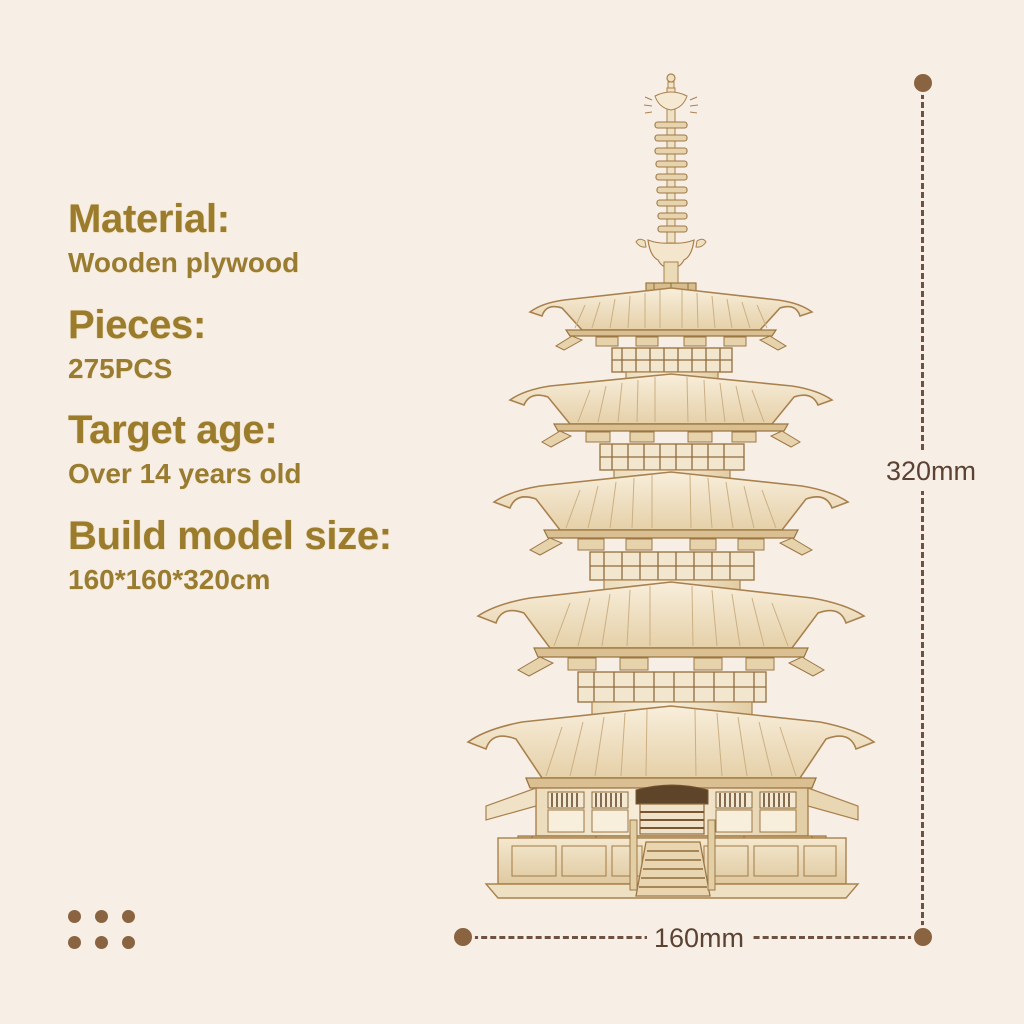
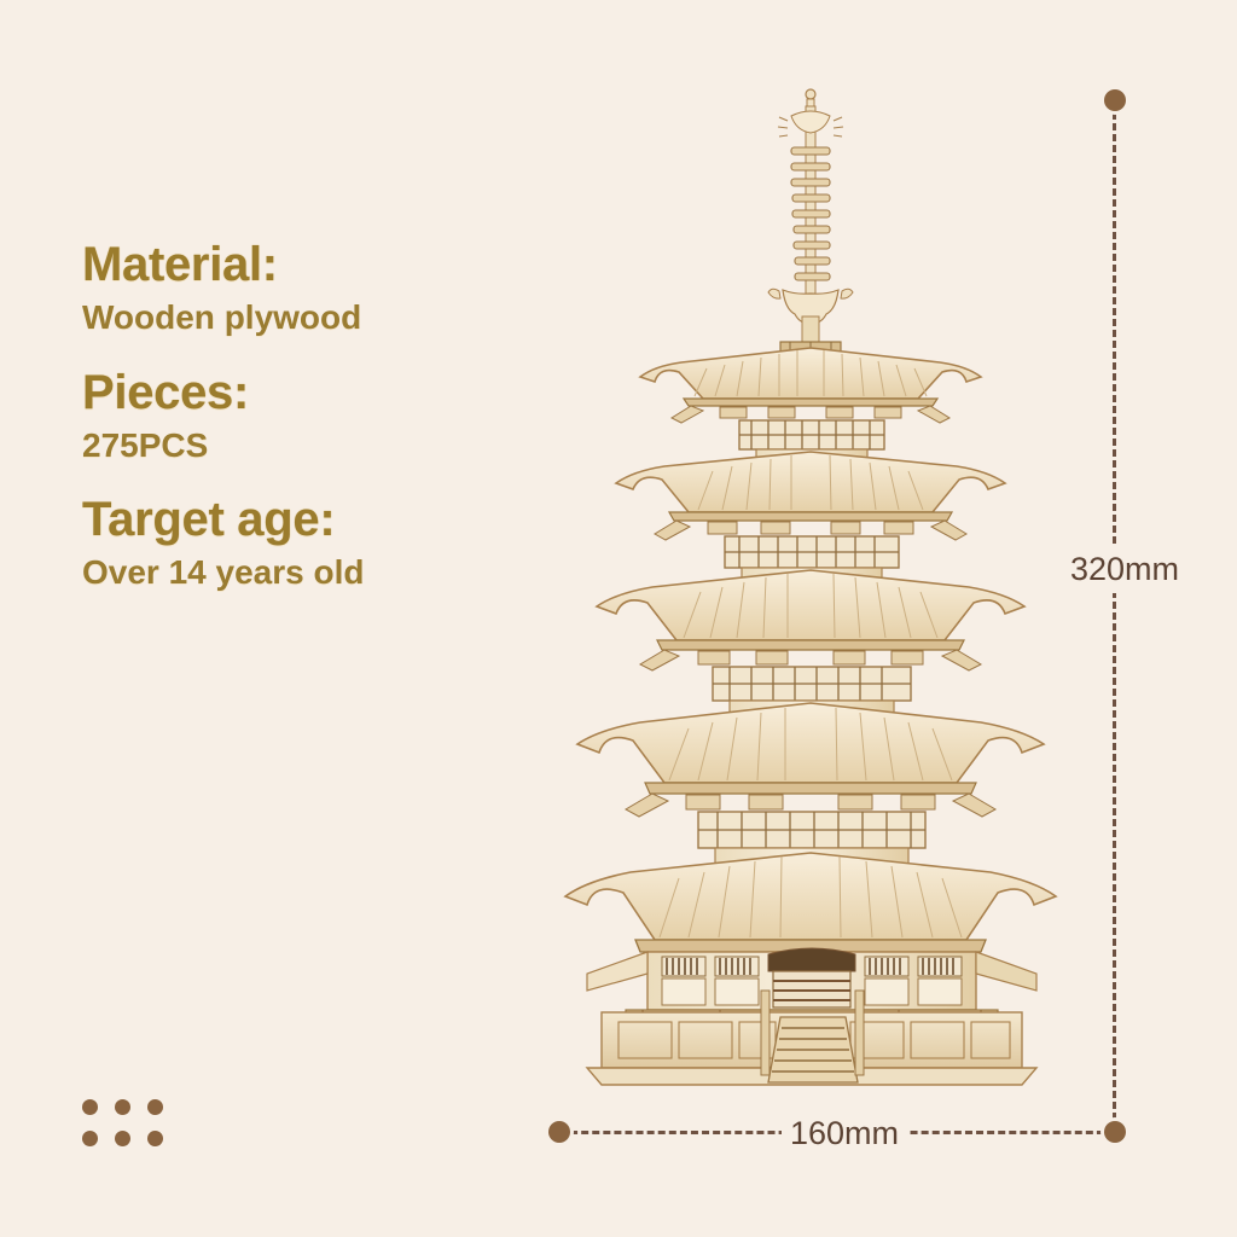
  Material:
  Wooden plywood
  Pieces:
  275PCS
  Target age:
  Over 14 years old
- Build model size:
- 160*160*320cm
  320mm
  160mm
